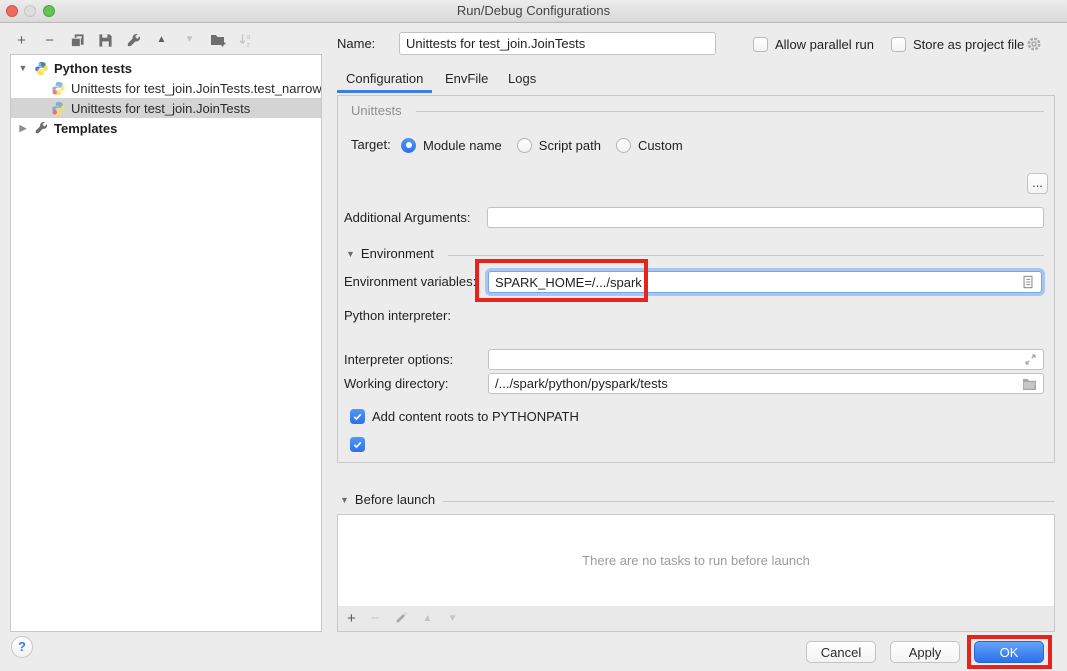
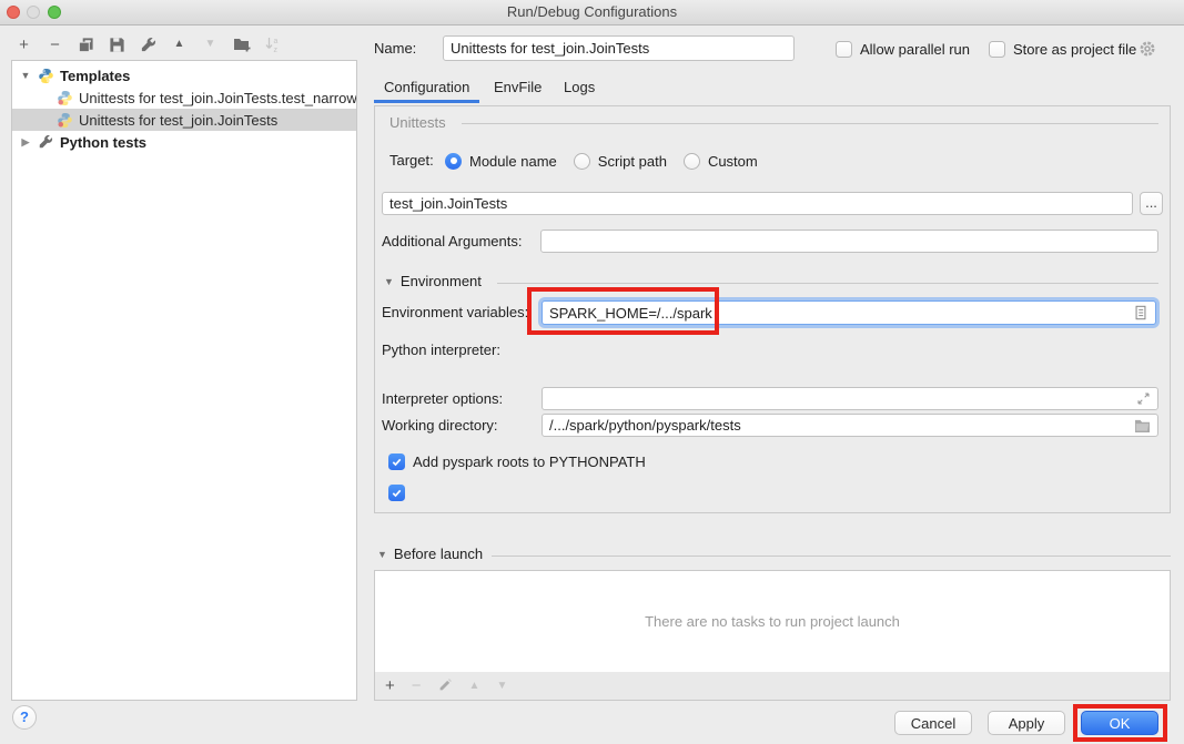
  Run/Debug Configurations
  +
  −
  ▲
  ▼
  ▼
- Python tests
+ Templates
  Unittests for test_join.JoinTests.test_narrow
  Unittests for test_join.JoinTests
  ▶
- Templates
+ Python tests
  Name:
  Unittests for test_join.JoinTests
  Allow parallel run
  Store as project file
  Configuration
  EnvFile
  Logs
  Unittests
  Target:
  Module name
  Script path
  Custom
+ test_join.JoinTests
  ...
  Additional Arguments:
  ▼
  Environment
  Environment variables:
  SPARK_HOME=/.../spark
  Python interpreter:
  Interpreter options:
  Working directory:
  /.../spark/python/pyspark/tests
- Add content roots to PYTHONPATH
+ Add pyspark roots to PYTHONPATH
  ▼
  Before launch
- There are no tasks to run before launch
+ There are no tasks to run project launch
  +
  ▲
  ▼
  ?
  Cancel
  Apply
  OK
